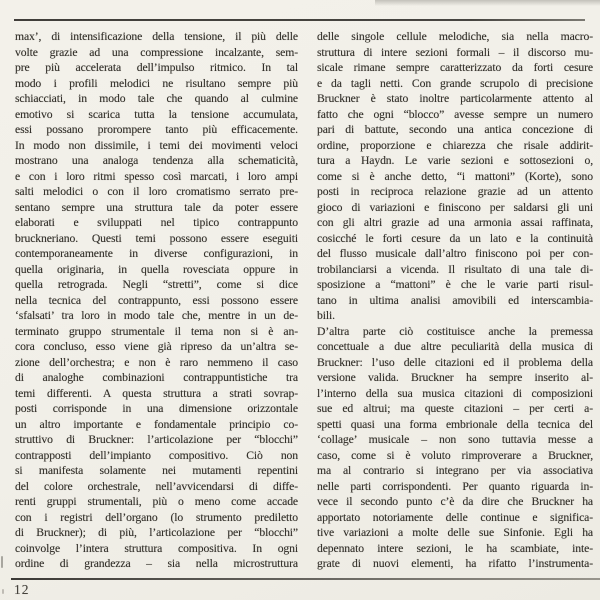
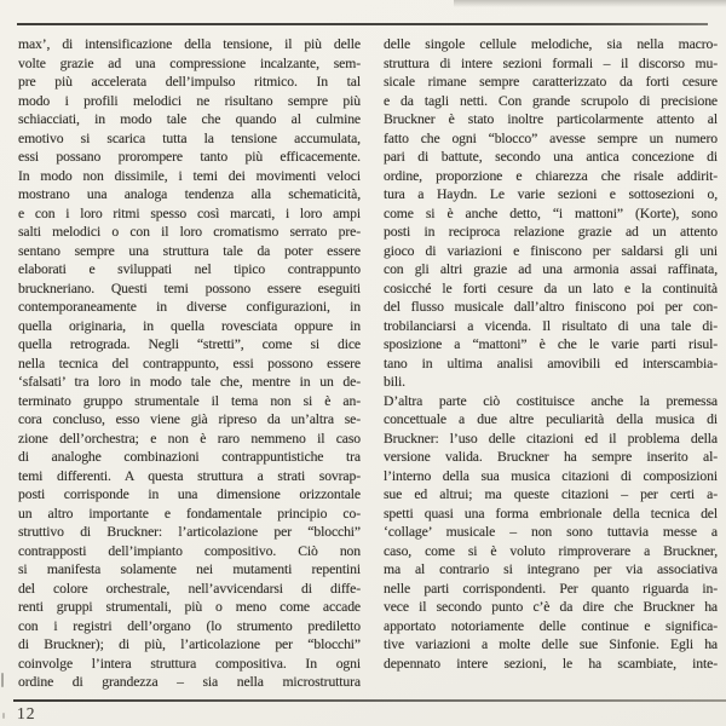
  max’, di intensificazione della tensione, il più delle
  volte grazie ad una compressione incalzante, sem-
  pre più accelerata dell’impulso ritmico. In tal
  modo i profili melodici ne risultano sempre più
  schiacciati, in modo tale che quando al culmine
  emotivo si scarica tutta la tensione accumulata,
  essi possano prorompere tanto più efficacemente.
  In modo non dissimile, i temi dei movimenti veloci
  mostrano una analoga tendenza alla schematicità,
  e con i loro ritmi spesso così marcati, i loro ampi
  salti melodici o con il loro cromatismo serrato pre-
  sentano sempre una struttura tale da poter essere
  elaborati e sviluppati nel tipico contrappunto
  bruckneriano. Questi temi possono essere eseguiti
  contemporaneamente in diverse configurazioni, in
  quella originaria, in quella rovesciata oppure in
  quella retrograda. Negli “stretti”, come si dice
  nella tecnica del contrappunto, essi possono essere
  ‘sfalsati’ tra loro in modo tale che, mentre in un de-
  terminato gruppo strumentale il tema non si è an-
  cora concluso, esso viene già ripreso da un’altra se-
  zione dell’orchestra; e non è raro nemmeno il caso
  di analoghe combinazioni contrappuntistiche tra
  temi differenti. A questa struttura a strati sovrap-
  posti corrisponde in una dimensione orizzontale
  un altro importante e fondamentale principio co-
  struttivo di Bruckner: l’articolazione per “blocchi”
  contrapposti dell’impianto compositivo. Ciò non
  si manifesta solamente nei mutamenti repentini
  del colore orchestrale, nell’avvicendarsi di diffe-
  renti gruppi strumentali, più o meno come accade
  con i registri dell’organo (lo strumento prediletto
  di Bruckner); di più, l’articolazione per “blocchi”
  coinvolge l’intera struttura compositiva. In ogni
  ordine di grandezza – sia nella microstruttura
  delle singole cellule melodiche, sia nella macro-
  struttura di intere sezioni formali – il discorso mu-
  sicale rimane sempre caratterizzato da forti cesure
  e da tagli netti. Con grande scrupolo di precisione
  Bruckner è stato inoltre particolarmente attento al
  fatto che ogni “blocco” avesse sempre un numero
  pari di battute, secondo una antica concezione di
  ordine, proporzione e chiarezza che risale addirit-
  tura a Haydn. Le varie sezioni e sottosezioni o,
  come si è anche detto, “i mattoni” (Korte), sono
  posti in reciproca relazione grazie ad un attento
  gioco di variazioni e finiscono per saldarsi gli uni
  con gli altri grazie ad una armonia assai raffinata,
  cosicché le forti cesure da un lato e la continuità
  del flusso musicale dall’altro finiscono poi per con-
  trobilanciarsi a vicenda. Il risultato di una tale di-
  sposizione a “mattoni” è che le varie parti risul-
  tano in ultima analisi amovibili ed interscambia-
  bili.
  D’altra parte ciò costituisce anche la premessa
  concettuale a due altre peculiarità della musica di
  Bruckner: l’uso delle citazioni ed il problema della
  versione valida. Bruckner ha sempre inserito al-
  l’interno della sua musica citazioni di composizioni
  sue ed altrui; ma queste citazioni – per certi a-
  spetti quasi una forma embrionale della tecnica del
  ‘collage’ musicale – non sono tuttavia messe a
  caso, come si è voluto rimproverare a Bruckner,
  ma al contrario si integrano per via associativa
  nelle parti corrispondenti. Per quanto riguarda in-
  vece il secondo punto c’è da dire che Bruckner ha
  apportato notoriamente delle continue e significa-
  tive variazioni a molte delle sue Sinfonie. Egli ha
  depennato intere sezioni, le ha scambiate, inte-
- grate di nuovi elementi, ha rifatto l’instrumenta-
  12
